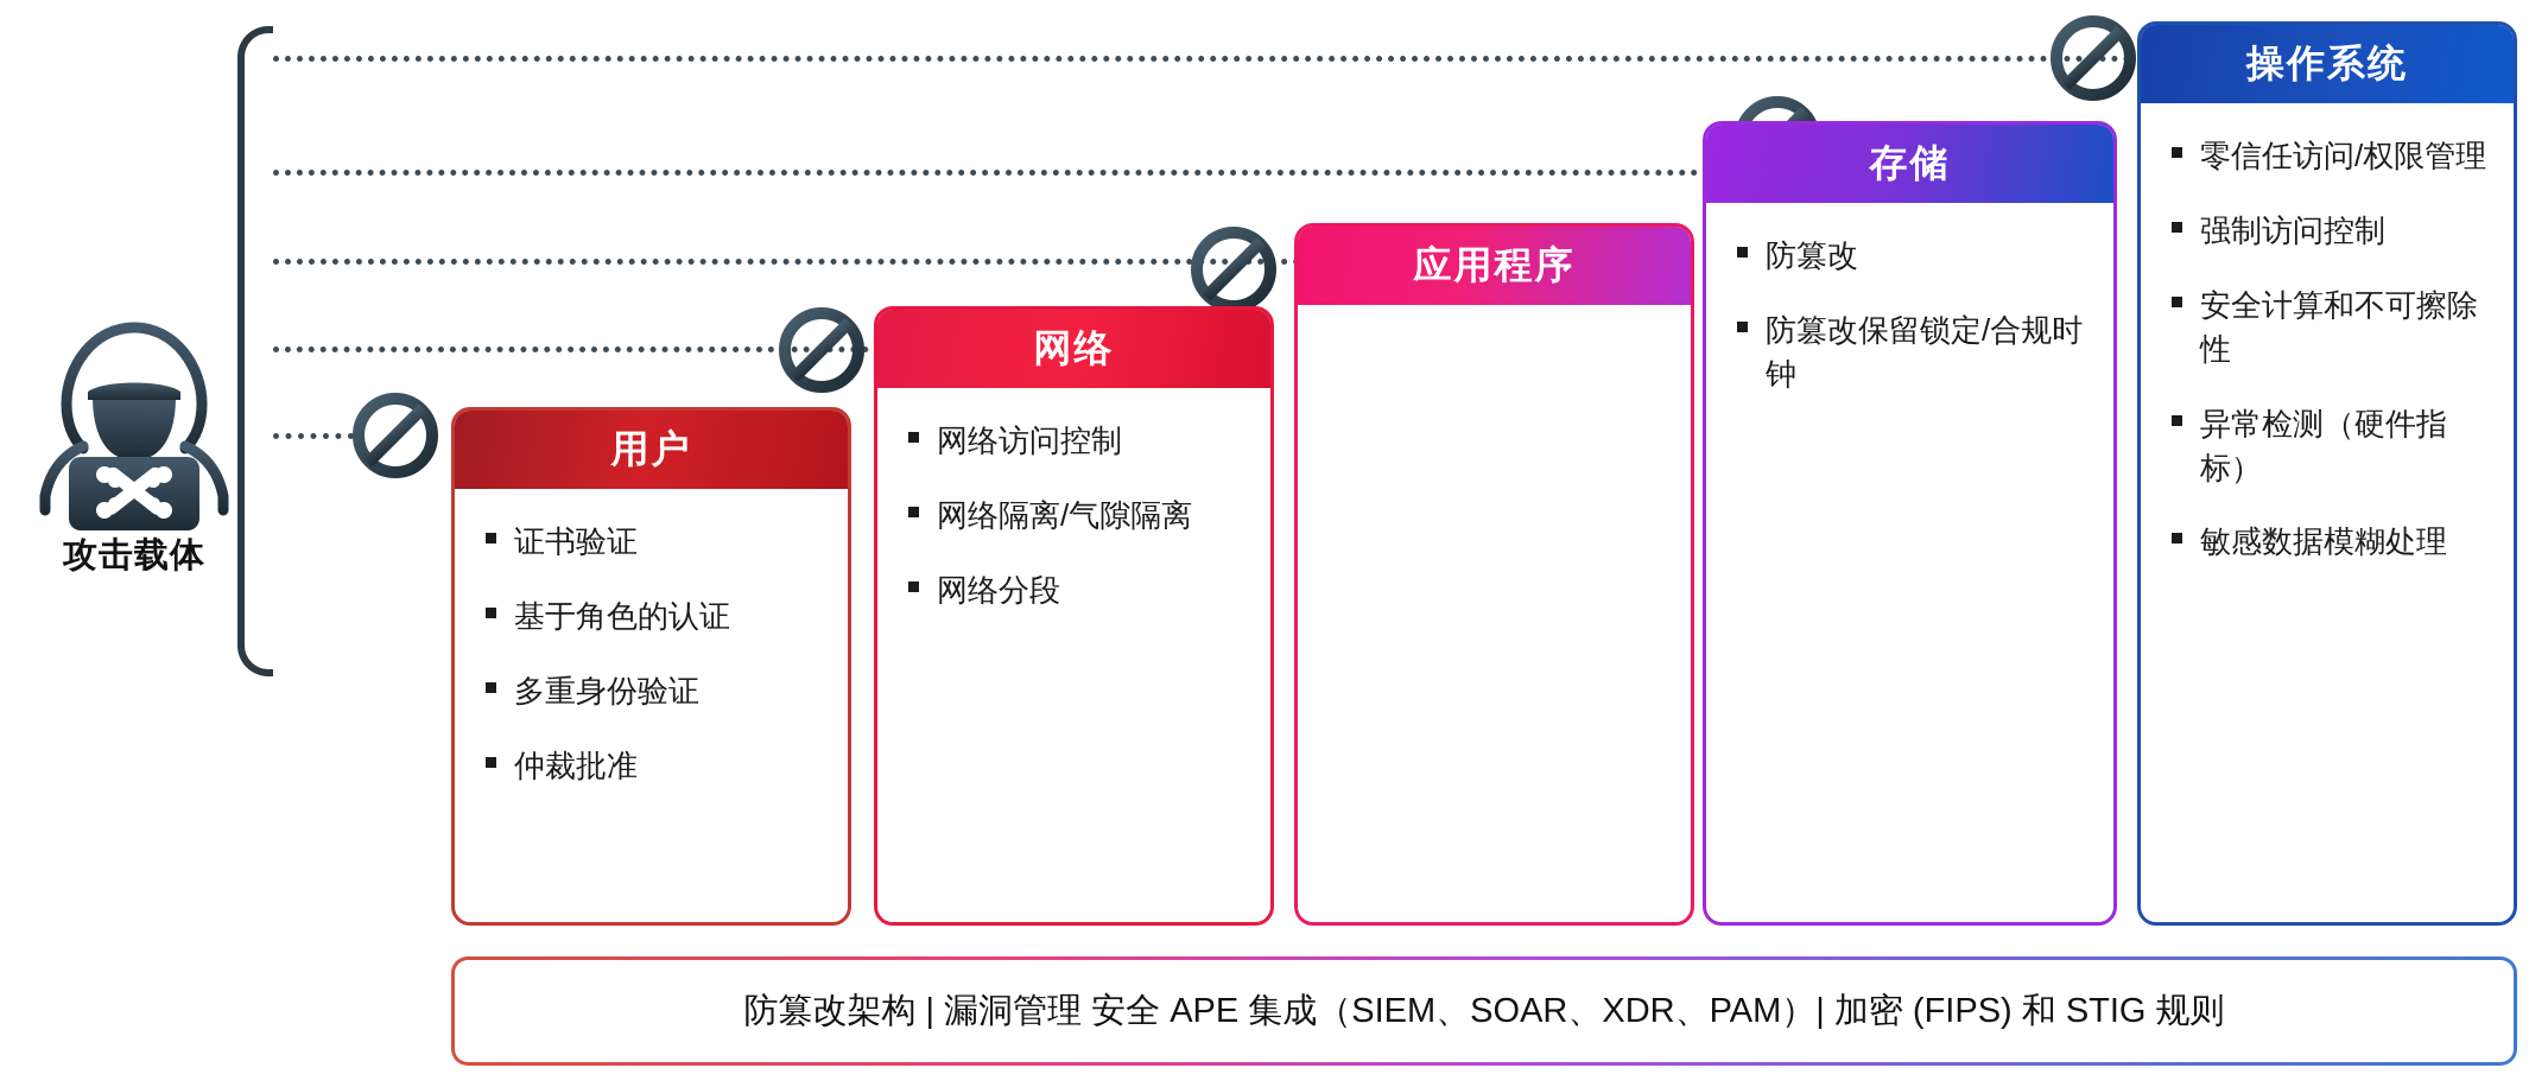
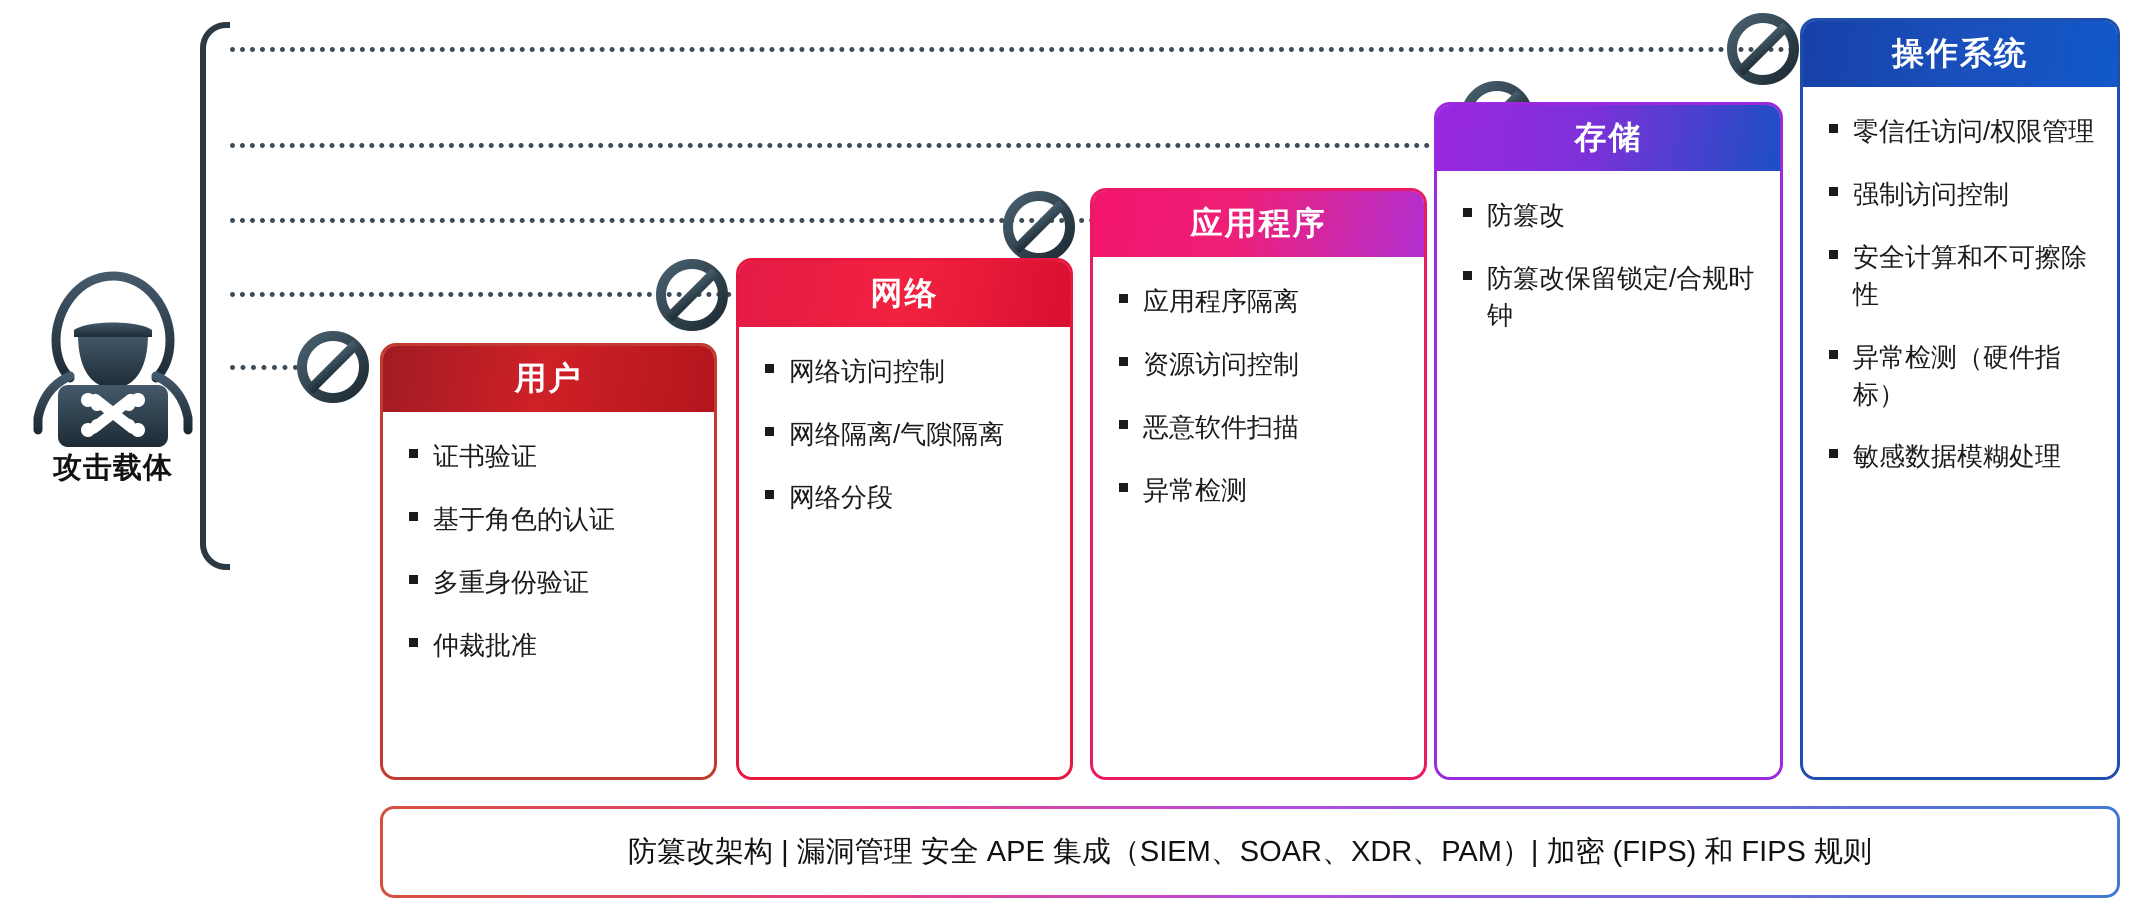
  攻击载体
  用户
  证书验证
  基于角色的认证
  多重身份验证
  仲裁批准
  网络
  网络访问控制
  网络隔离/气隙隔离
  网络分段
  应用程序
+ 应用程序隔离
+ 资源访问控制
+ 恶意软件扫描
+ 异常检测
  存储
  防篡改
  防篡改保留锁定/合规时钟
  操作系统
  零信任访问/权限管理
  强制访问控制
  安全计算和不可擦除性
  异常检测（硬件指标）
  敏感数据模糊处理
- 防篡改架构 | 漏洞管理 安全 APE 集成（SIEM、SOAR、XDR、PAM）| 加密 (FIPS) 和 STIG 规则
+ 防篡改架构 | 漏洞管理 安全 APE 集成（SIEM、SOAR、XDR、PAM）| 加密 (FIPS) 和 FIPS 规则
